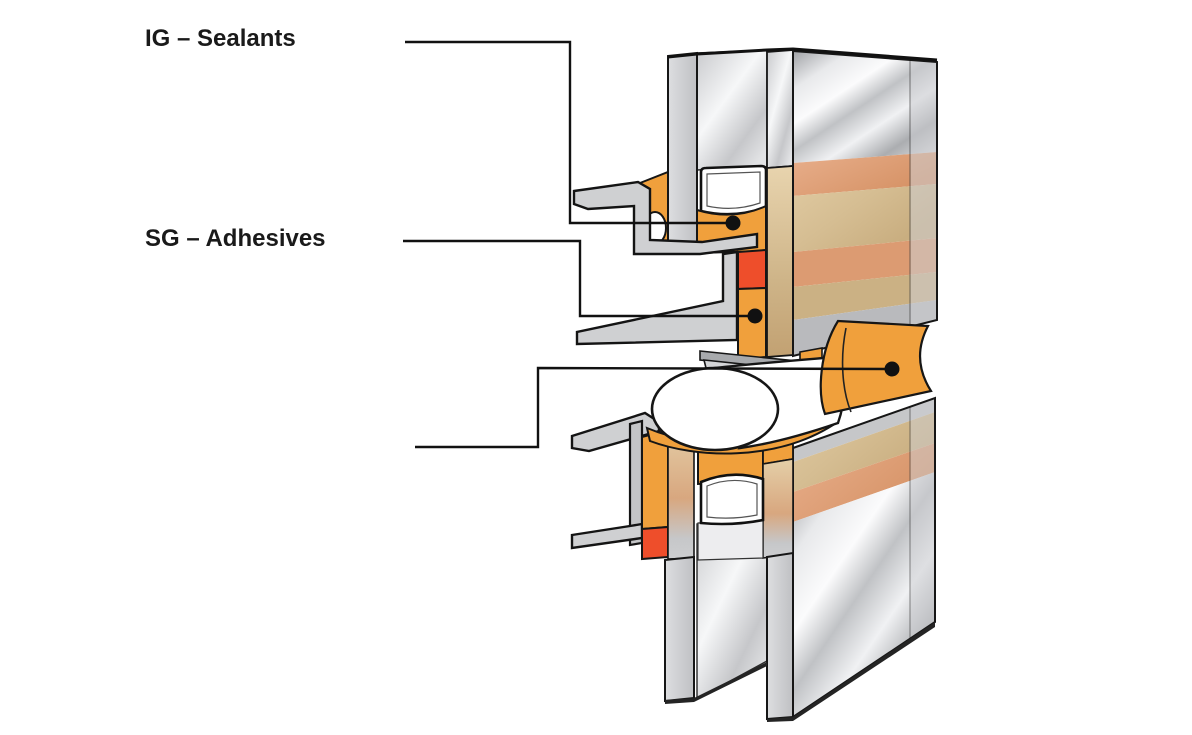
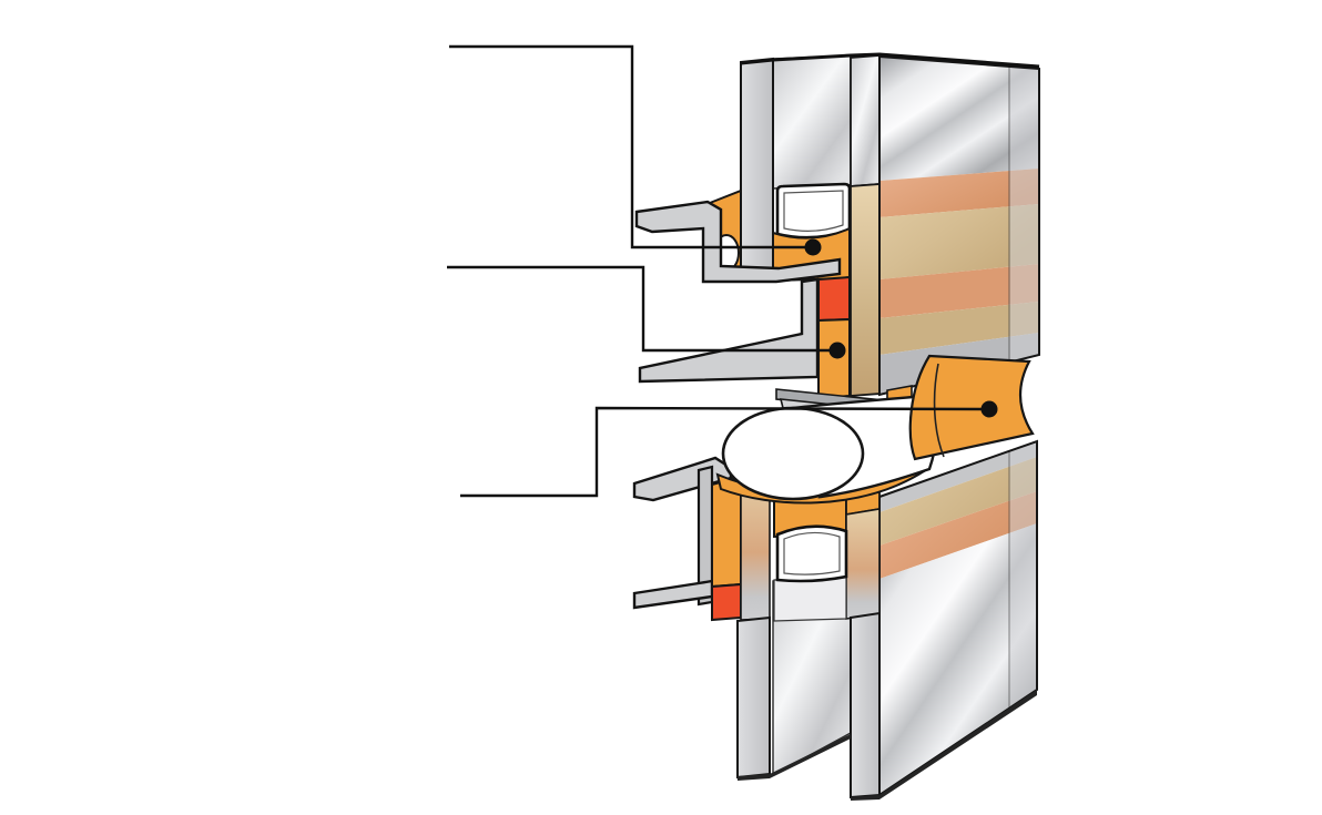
- IG – Sealants
- SG – Adhesives
